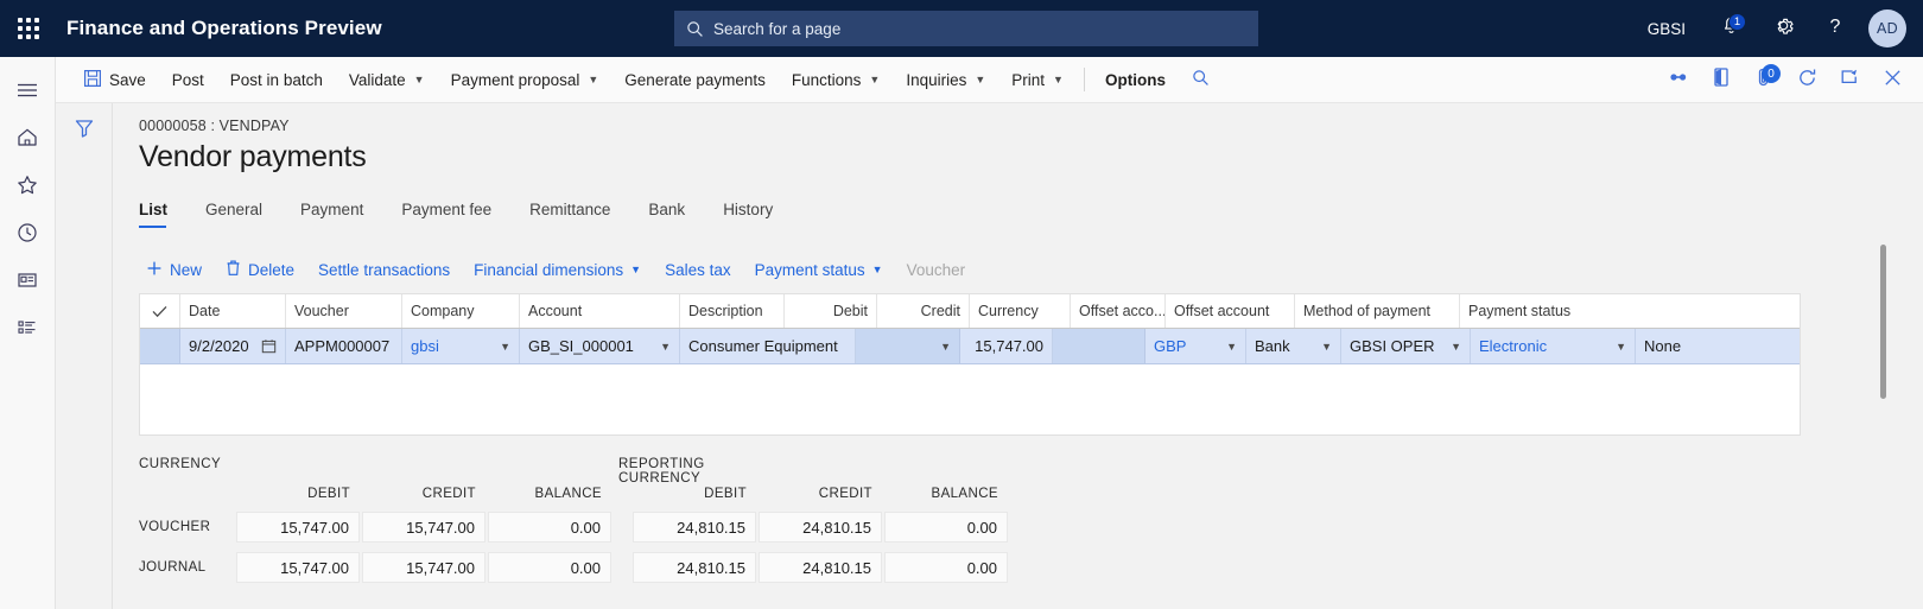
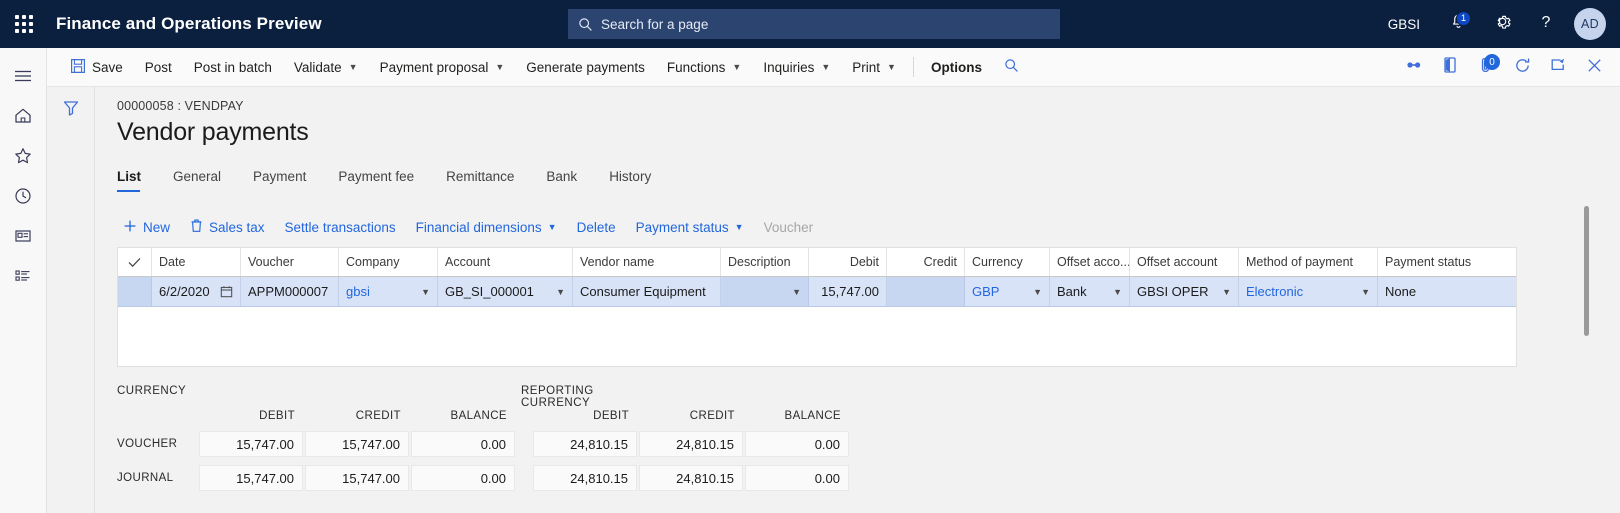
  Finance and Operations Preview
  Search for a page
  GBSI
  1
  ?
  AD
  Save
  Post
  Post in batch
  Validate
  ▼
  Payment proposal
  ▼
  Generate payments
  Functions
  ▼
  Inquiries
  ▼
  Print
  ▼
  Options
  0
  00000058 : VENDPAY
  Vendor payments
  List
  General
  Payment
  Payment fee
  Remittance
  Bank
  History
  New
- Delete
+ Sales tax
  Settle transactions
  Financial dimensions
  ▼
- Sales tax
+ Delete
  Payment status
  ▼
  Voucher
  Date
  Voucher
  Company
  Account
+ Vendor name
  Description
  Debit
  Credit
  Currency
  Offset acco...
  Offset account
  Method of payment
  Payment status
- 9/2/2020
+ 6/2/2020
  APPM000007
  gbsi
  ▼
  GB_SI_000001
  ▼
  Consumer Equipment
  ▼
  15,747.00
  GBP
  ▼
  Bank
  ▼
  GBSI OPER
  ▼
  Electronic
  ▼
  None
  CURRENCY
  REPORTING CURRENCY
  DEBIT
  CREDIT
  BALANCE
  DEBIT
  CREDIT
  BALANCE
  VOUCHER
  15,747.00
  15,747.00
  0.00
  24,810.15
  24,810.15
  0.00
  JOURNAL
  15,747.00
  15,747.00
  0.00
  24,810.15
  24,810.15
  0.00
